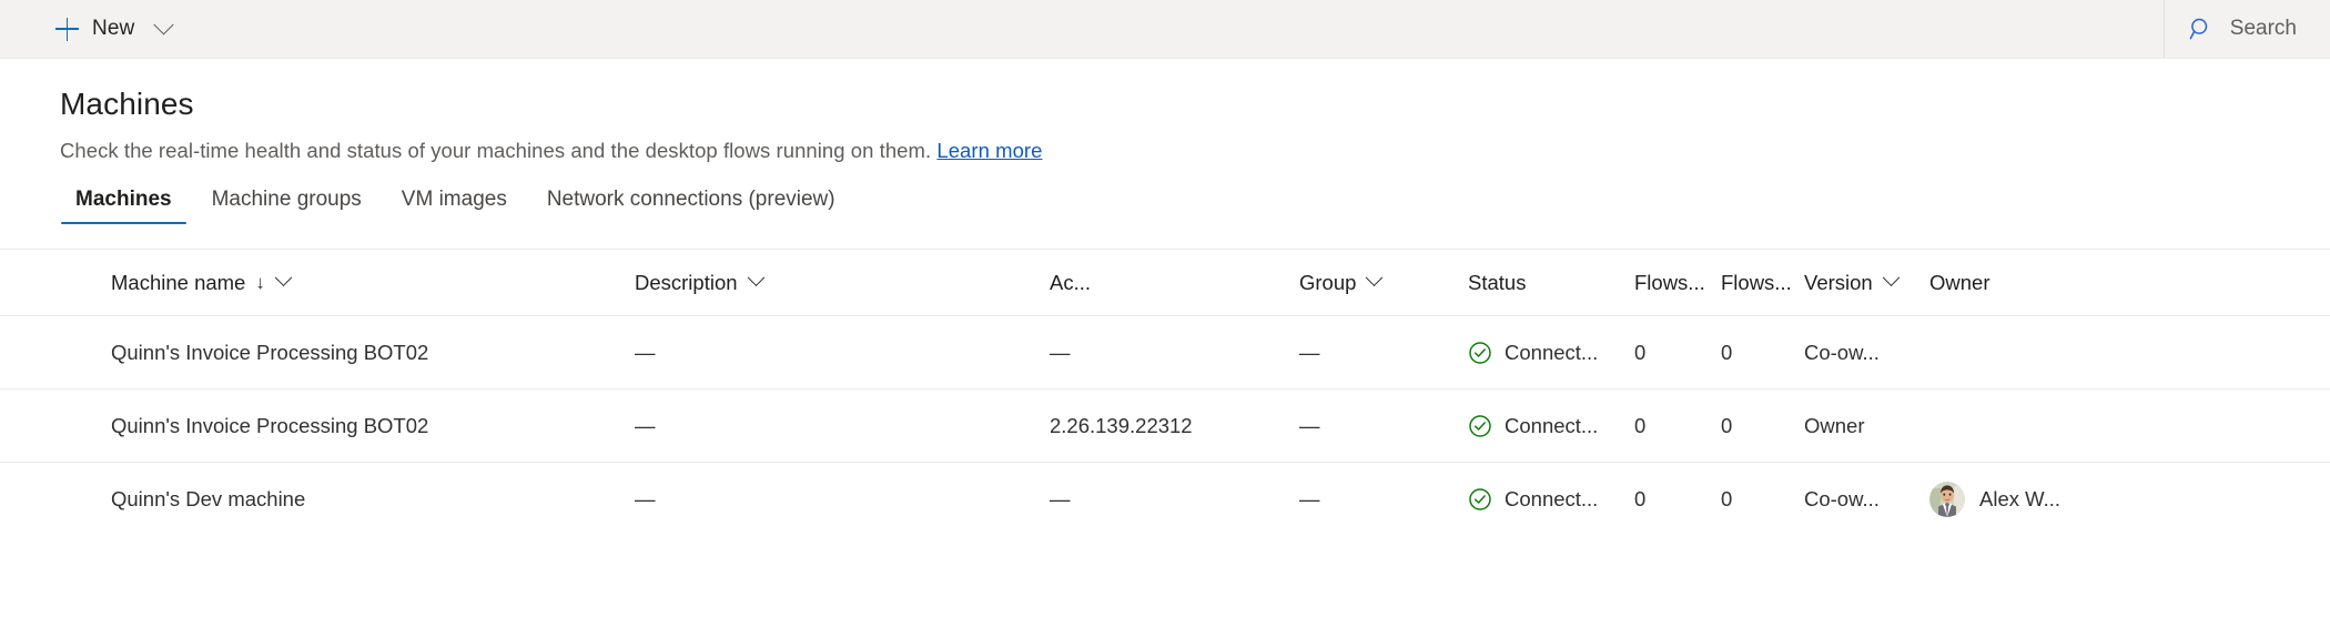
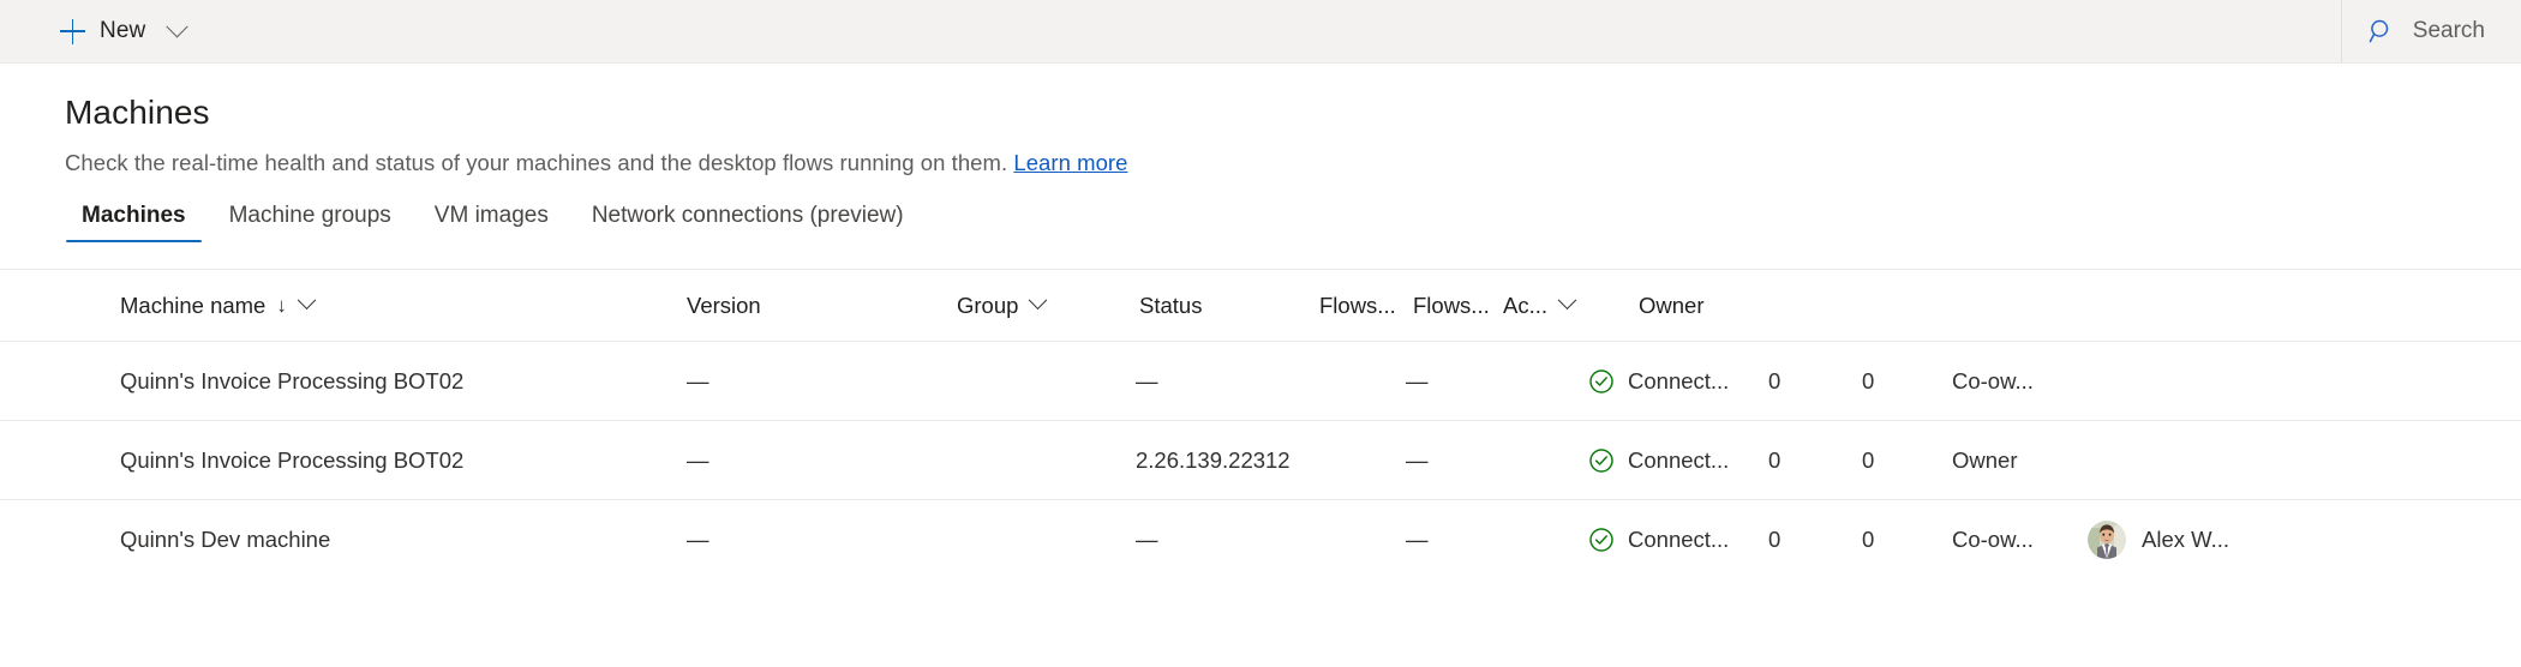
  New
  Search
  Machines
  Check the real-time health and status of your machines and the desktop flows running on them. Learn more
  Machines
  Machine groups
  VM images
  Network connections (preview)
  Machine name
  ↓
- Description
- Ac...
+ Version
  Group
  Status
  Flows...
  Flows...
- Version
+ Ac...
  Owner
  Quinn's Invoice Processing BOT02
  —
  —
  —
  Connect...
  0
  0
  Co-ow...
  Quinn's Invoice Processing BOT02
  —
  2.26.139.22312
  —
  Connect...
  0
  0
  Owner
  Quinn's Dev machine
  —
  —
  —
  Connect...
  0
  0
  Co-ow...
  Alex W...
